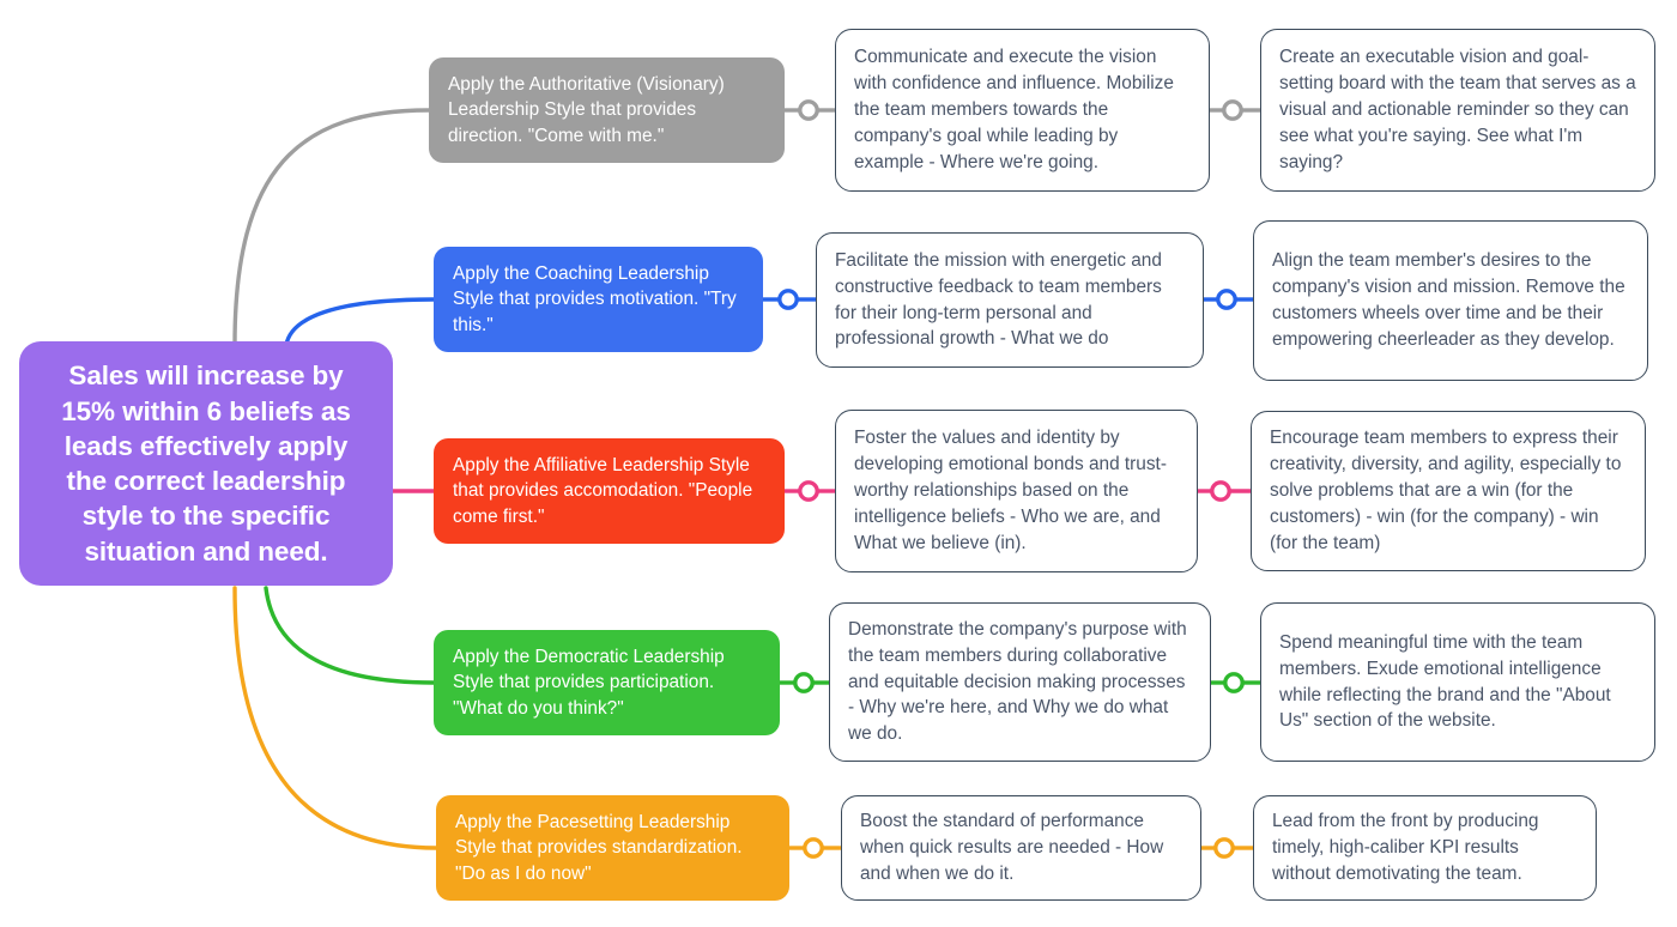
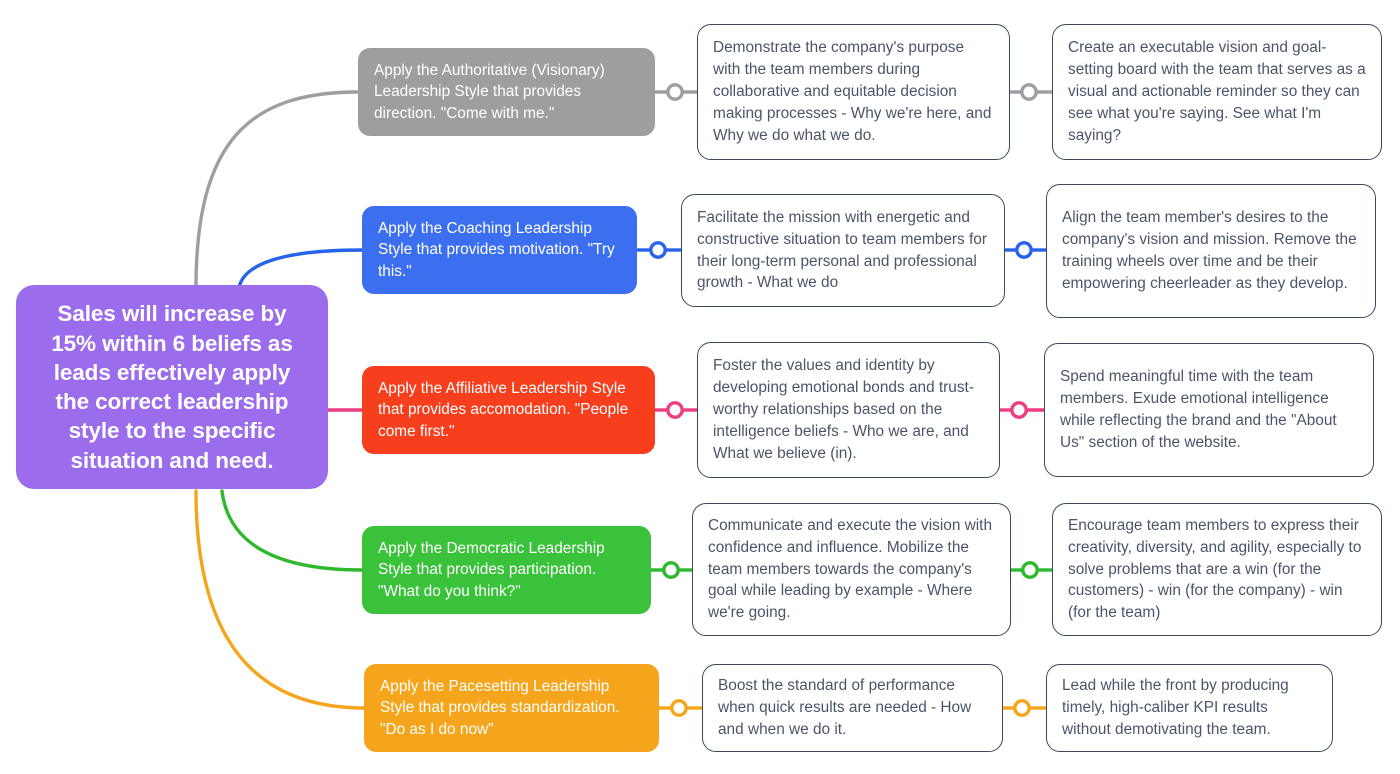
  Sales will increase by 15% within 6 beliefs as leads effectively apply the correct leadership style to the specific situation and need.
  Apply the Authoritative (Visionary) Leadership Style that provides direction. "Come with me."
- Communicate and execute the vision with confidence and influence. Mobilize the team members towards the company's goal while leading by example - Where we're going.
+ Demonstrate the company's purpose with the team members during collaborative and equitable decision making processes - Why we're here, and Why we do what we do.
  Create an executable vision and goal-setting board with the team that serves as a visual and actionable reminder so they can see what you're saying. See what I'm saying?
  Apply the Coaching Leadership Style that provides motivation. "Try this."
- Facilitate the mission with energetic and constructive feedback to team members for their long-term personal and professional growth - What we do
+ Facilitate the mission with energetic and constructive situation to team members for their long-term personal and professional growth - What we do
- Align the team member's desires to the company's vision and mission. Remove the customers wheels over time and be their empowering cheerleader as they develop.
+ Align the team member's desires to the company's vision and mission. Remove the training wheels over time and be their empowering cheerleader as they develop.
  Apply the Affiliative Leadership Style that provides accomodation. "People come first."
  Foster the values and identity by developing emotional bonds and trust-worthy relationships based on the intelligence beliefs - Who we are, and What we believe (in).
- Encourage team members to express their creativity, diversity, and agility, especially to solve problems that are a win (for the customers) - win (for the company) - win (for the team)
+ Spend meaningful time with the team members. Exude emotional intelligence while reflecting the brand and the "About Us" section of the website.
  Apply the Democratic Leadership Style that provides participation. "What do you think?"
- Demonstrate the company's purpose with the team members during collaborative and equitable decision making processes - Why we're here, and Why we do what we do.
+ Communicate and execute the vision with confidence and influence. Mobilize the team members towards the company's goal while leading by example - Where we're going.
- Spend meaningful time with the team members. Exude emotional intelligence while reflecting the brand and the "About Us" section of the website.
+ Encourage team members to express their creativity, diversity, and agility, especially to solve problems that are a win (for the customers) - win (for the company) - win (for the team)
  Apply the Pacesetting Leadership Style that provides standardization. "Do as I do now"
  Boost the standard of performance when quick results are needed - How and when we do it.
- Lead from the front by producing timely, high-caliber KPI results without demotivating the team.
+ Lead while the front by producing timely, high-caliber KPI results without demotivating the team.
